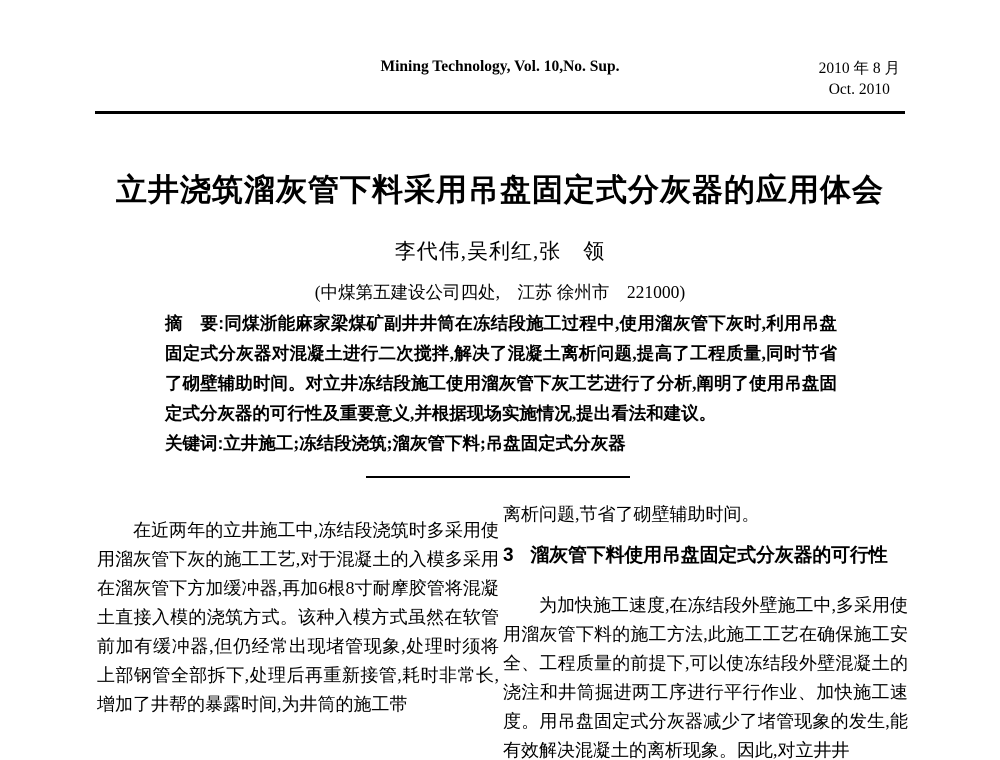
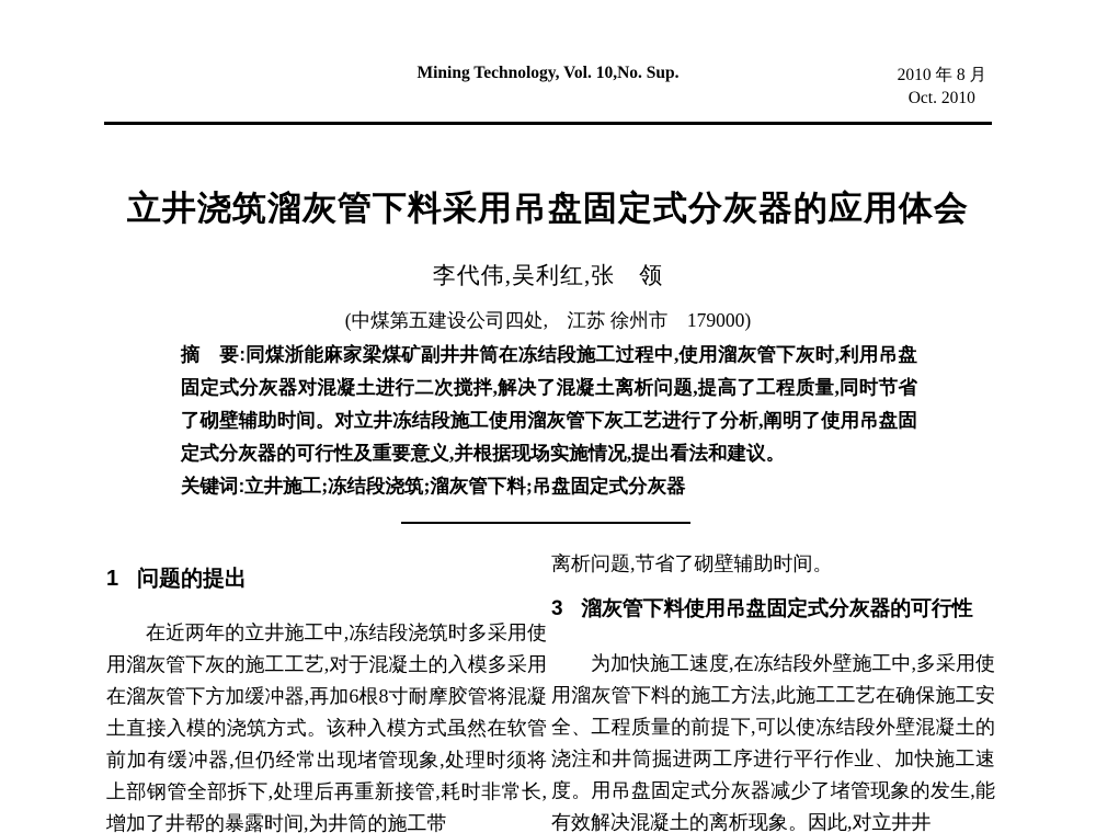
  Mining Technology, Vol. 10,No. Sup.
  2010 年 8 月
  Oct. 2010
  立井浇筑溜灰管下料采用吊盘固定式分灰器的应用体会
  李代伟,吴利红,张 领
- (中煤第五建设公司四处, 江苏 徐州市 221000)
+ (中煤第五建设公司四处, 江苏 徐州市 179000)
  摘 要:同煤浙能麻家梁煤矿副井井筒在冻结段施工过程中,使用溜灰管下灰时,利用吊盘固定式分灰器对混凝土进行二次搅拌,解决了混凝土离析问题,提高了工程质量,同时节省了砌壁辅助时间。对立井冻结段施工使用溜灰管下灰工艺进行了分析,阐明了使用吊盘固定式分灰器的可行性及重要意义,并根据现场实施情况,提出看法和建议。
  关键词:立井施工;冻结段浇筑;溜灰管下料;吊盘固定式分灰器
+ 1 问题的提出
  在近两年的立井施工中,冻结段浇筑时多采用使用溜灰管下灰的施工工艺,对于混凝土的入模多采用在溜灰管下方加缓冲器,再加6根8寸耐摩胶管将混凝土直接入模的浇筑方式。该种入模方式虽然在软管前加有缓冲器,但仍经常出现堵管现象,处理时须将上部钢管全部拆下,处理后再重新接管,耗时非常长,增加了井帮的暴露时间,为井筒的施工带
  离析问题,节省了砌壁辅助时间。
  3 溜灰管下料使用吊盘固定式分灰器的可行性
  为加快施工速度,在冻结段外壁施工中,多采用使用溜灰管下料的施工方法,此施工工艺在确保施工安全、工程质量的前提下,可以使冻结段外壁混凝土的浇注和井筒掘进两工序进行平行作业、加快施工速度。用吊盘固定式分灰器减少了堵管现象的发生,能有效解决混凝土的离析现象。因此,对立井井
